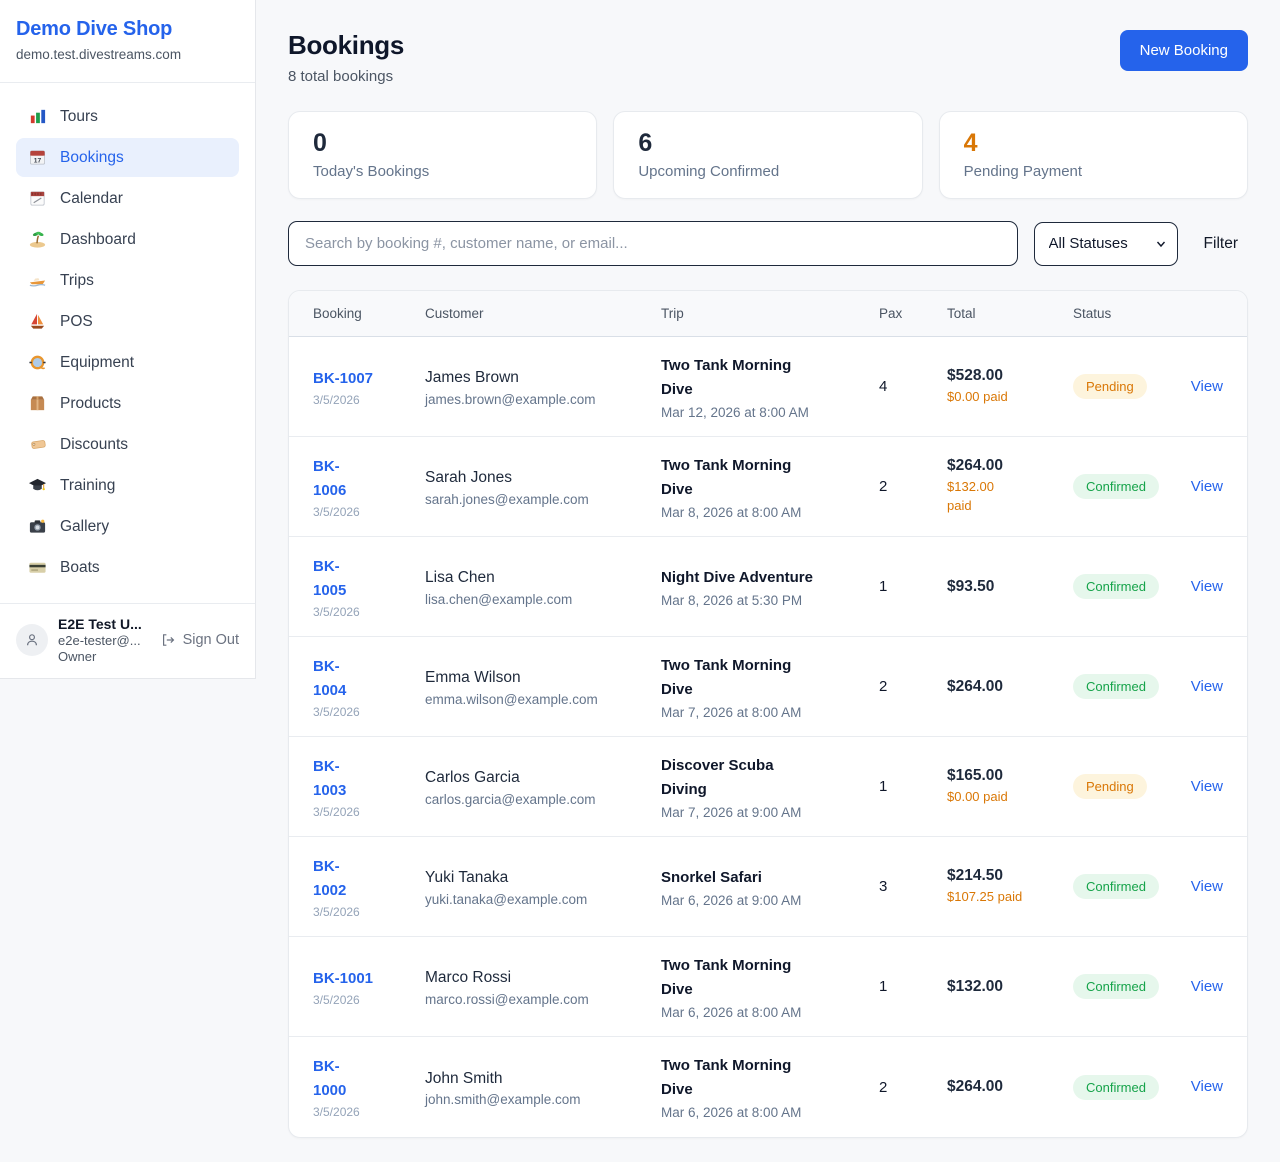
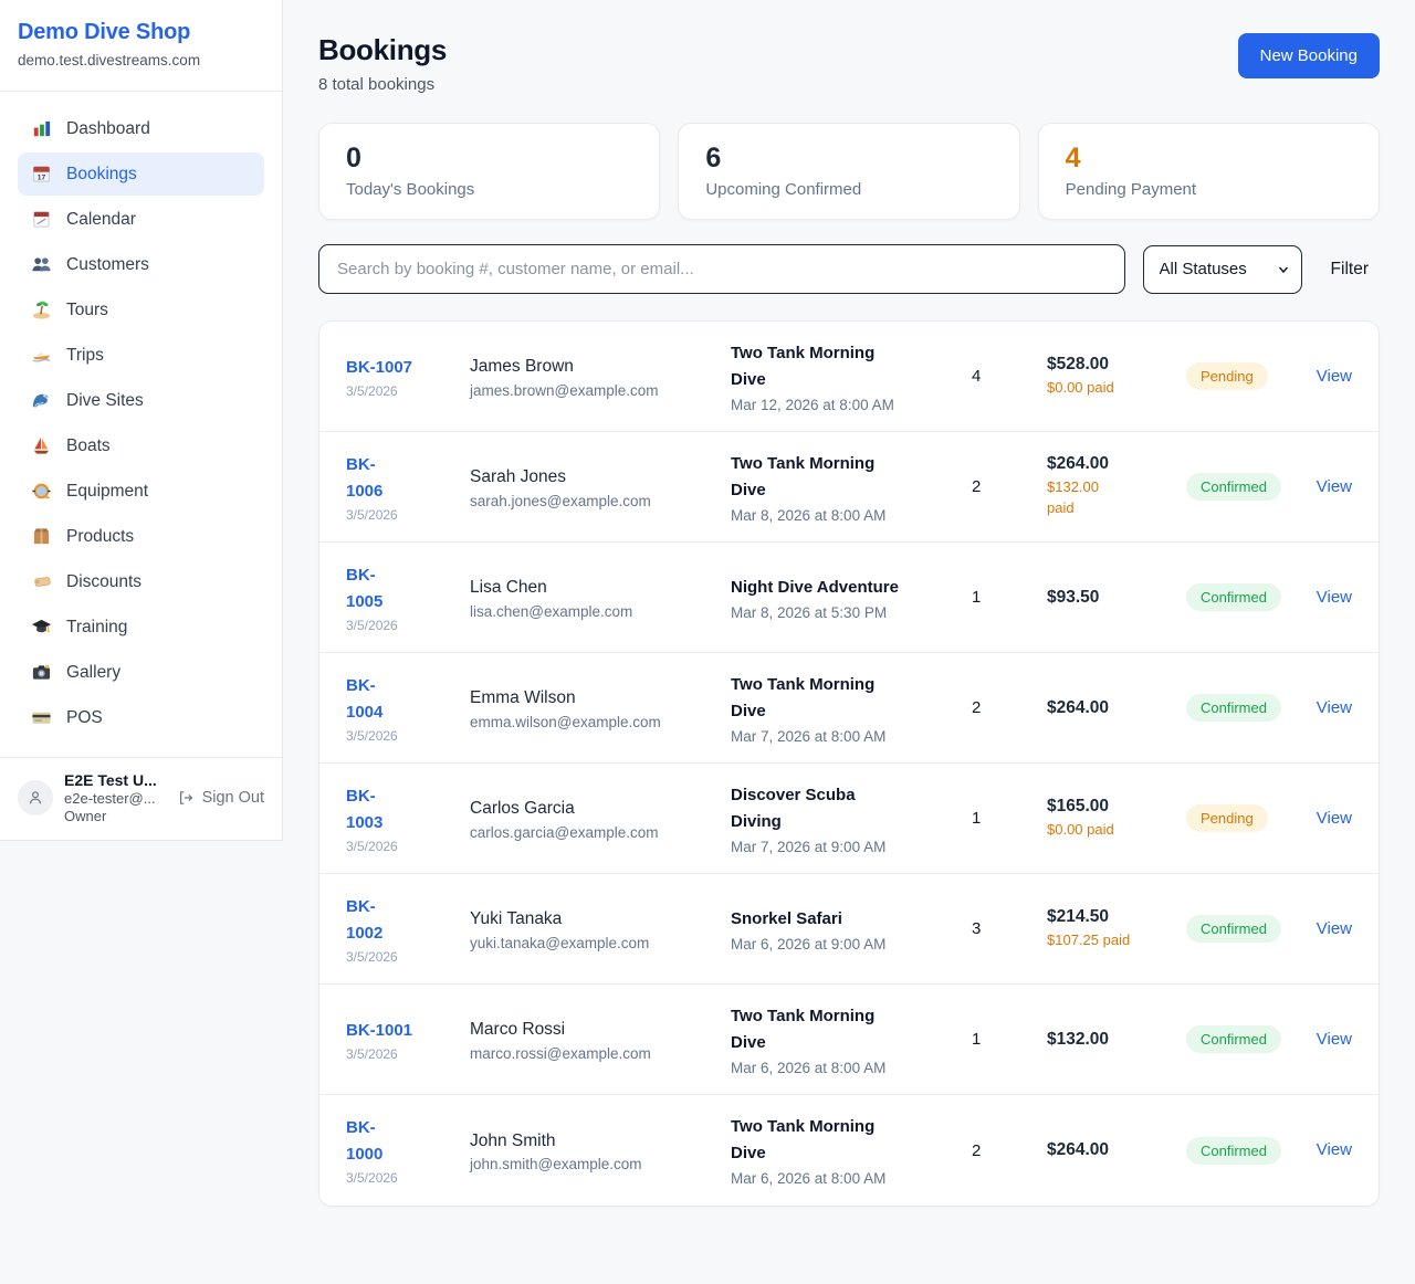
  Demo Dive Shop
  demo.test.divestreams.com
- Tours
+ Dashboard
  Bookings
  Calendar
+ Customers
- Dashboard
+ Tours
  Trips
+ Dive Sites
- POS
+ Boats
  Equipment
  Products
  Discounts
  Training
  Gallery
- Boats
+ POS
  E2E Test U...
  e2e-tester@...
  Owner
  Sign Out
  Bookings
  8 total bookings
  New Booking
  0
  Today's Bookings
  6
  Upcoming Confirmed
  4
  Pending Payment
  Search by booking #, customer name, or email...
  All Statuses
  Filter
- Booking
- Customer
- Trip
- Pax
- Total
- Status
  BK-1007
  3/5/2026
  James Brown
  james.brown@example.com
  Two Tank Morning
  Dive
  Mar 12, 2026 at 8:00 AM
  4
  $528.00
  $0.00 paid
  Pending
  View
  BK-
  1006
  3/5/2026
  Sarah Jones
  sarah.jones@example.com
  Two Tank Morning
  Dive
  Mar 8, 2026 at 8:00 AM
  2
  $264.00
  $132.00
  paid
  Confirmed
  View
  BK-
  1005
  3/5/2026
  Lisa Chen
  lisa.chen@example.com
  Night Dive Adventure
  Mar 8, 2026 at 5:30 PM
  1
  $93.50
  Confirmed
  View
  BK-
  1004
  3/5/2026
  Emma Wilson
  emma.wilson@example.com
  Two Tank Morning
  Dive
  Mar 7, 2026 at 8:00 AM
  2
  $264.00
  Confirmed
  View
  BK-
  1003
  3/5/2026
  Carlos Garcia
  carlos.garcia@example.com
  Discover Scuba
  Diving
  Mar 7, 2026 at 9:00 AM
  1
  $165.00
  $0.00 paid
  Pending
  View
  BK-
  1002
  3/5/2026
  Yuki Tanaka
  yuki.tanaka@example.com
  Snorkel Safari
  Mar 6, 2026 at 9:00 AM
  3
  $214.50
  $107.25 paid
  Confirmed
  View
  BK-1001
  3/5/2026
  Marco Rossi
  marco.rossi@example.com
  Two Tank Morning
  Dive
  Mar 6, 2026 at 8:00 AM
  1
  $132.00
  Confirmed
  View
  BK-
  1000
  3/5/2026
  John Smith
  john.smith@example.com
  Two Tank Morning
  Dive
  Mar 6, 2026 at 8:00 AM
  2
  $264.00
  Confirmed
  View
